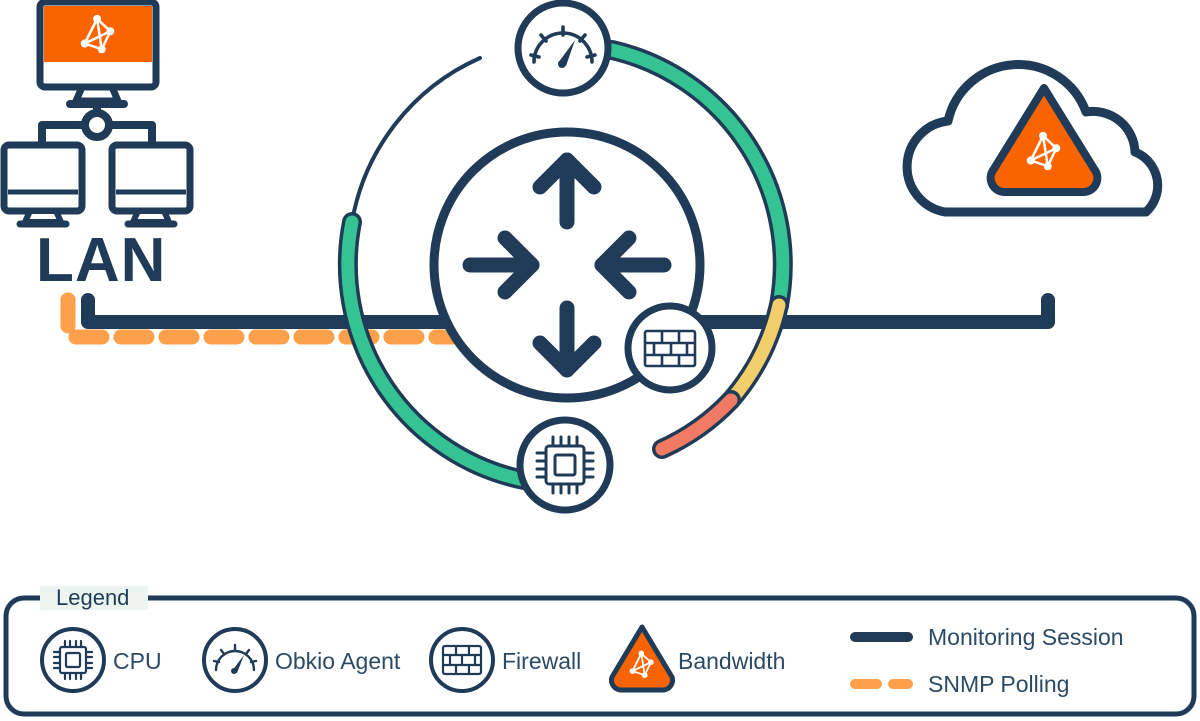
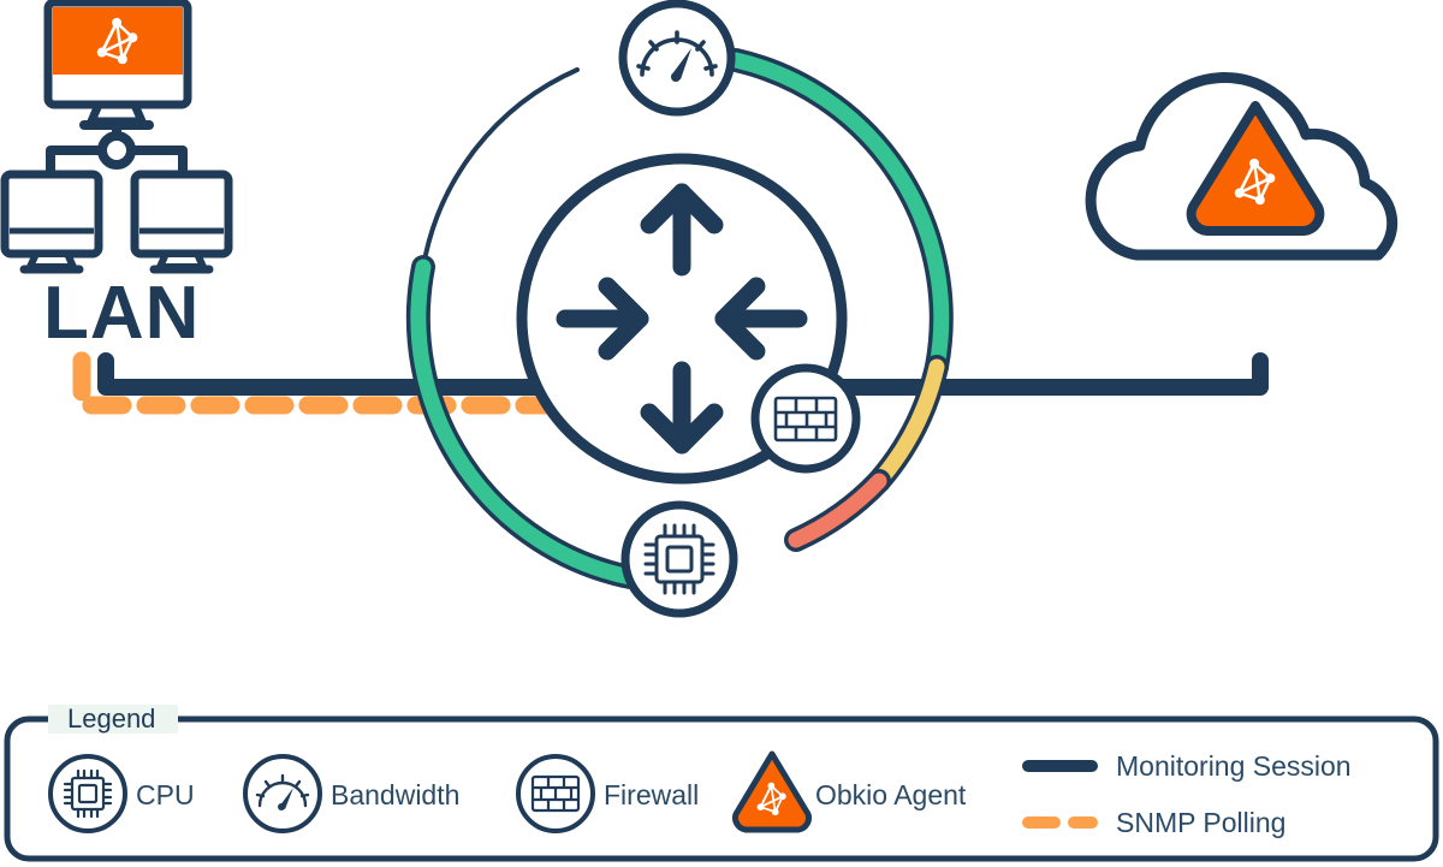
  LAN
  Legend
  CPU
- Obkio Agent
+ Bandwidth
  Firewall
- Bandwidth
+ Obkio Agent
  Monitoring Session
  SNMP Polling
